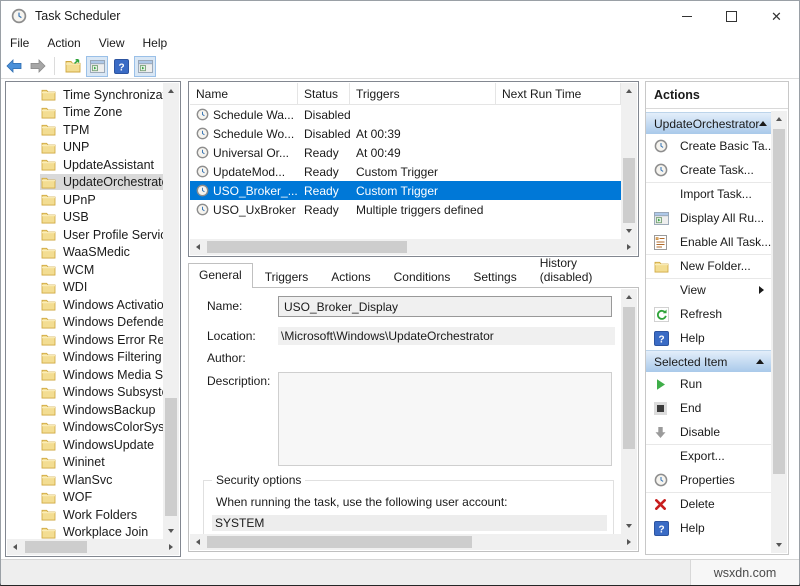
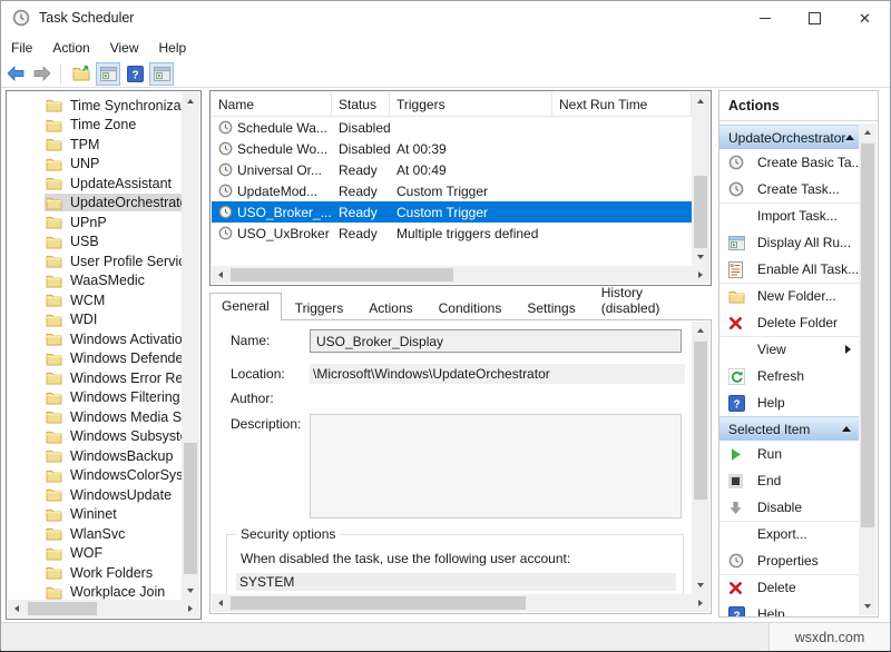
  Task Scheduler
  ✕
  File
  Action
  View
  Help
  ?
  Time Synchroniza
  Time Zone
  TPM
  UNP
  UpdateAssistant
  UpdateOrchestrat
  UPnP
  USB
  User Profile Servi
  WaaSMedic
  WCM
  WDI
  Windows Activatio
  Windows Defende
  Windows Error Re
  Windows Filtering
  Windows Media S
  Windows Subsyst
  WindowsBackup
  WindowsColorSys
  WindowsUpdate
  Wininet
  WlanSvc
  WOF
  Work Folders
  Workplace Join
  Name
  Status
  Triggers
  Next Run Time
  Schedule Wa...
  Disabled
  Schedule Wo...
  Disabled
  At 00:39
  Universal Or...
  Ready
  At 00:49
  UpdateMod...
  Ready
  Custom Trigger
  USO_Broker_...
  Ready
  Custom Trigger
  USO_UxBroker
  Ready
  Multiple triggers defined
  General
  Triggers
  Actions
  Conditions
  Settings
  History (disabled)
  Name:
  USO_Broker_Display
  Location:
  \Microsoft\Windows\UpdateOrchestrator
  Author:
  Description:
  Security options
- When running the task, use the following user account:
+ When disabled the task, use the following user account:
  SYSTEM
  Actions
  UpdateOrchestrator
  Create Basic Ta..
  Create Task...
  Import Task...
  Display All Ru...
  Enable All Task...
  New Folder...
+ Delete Folder
  View
  Refresh
  ?
  Help
  Selected Item
  Run
  End
  Disable
  Export...
  Properties
  Delete
  ?
  Help
  wsxdn.com
